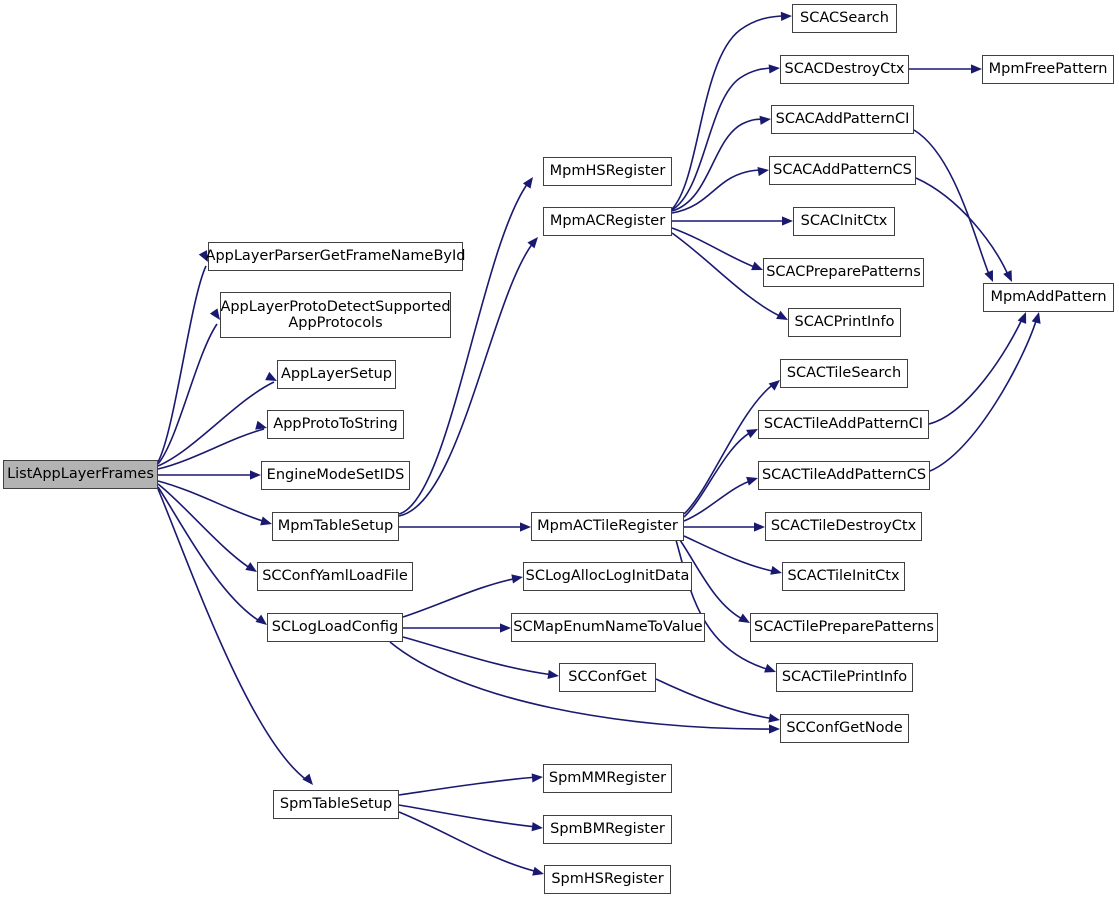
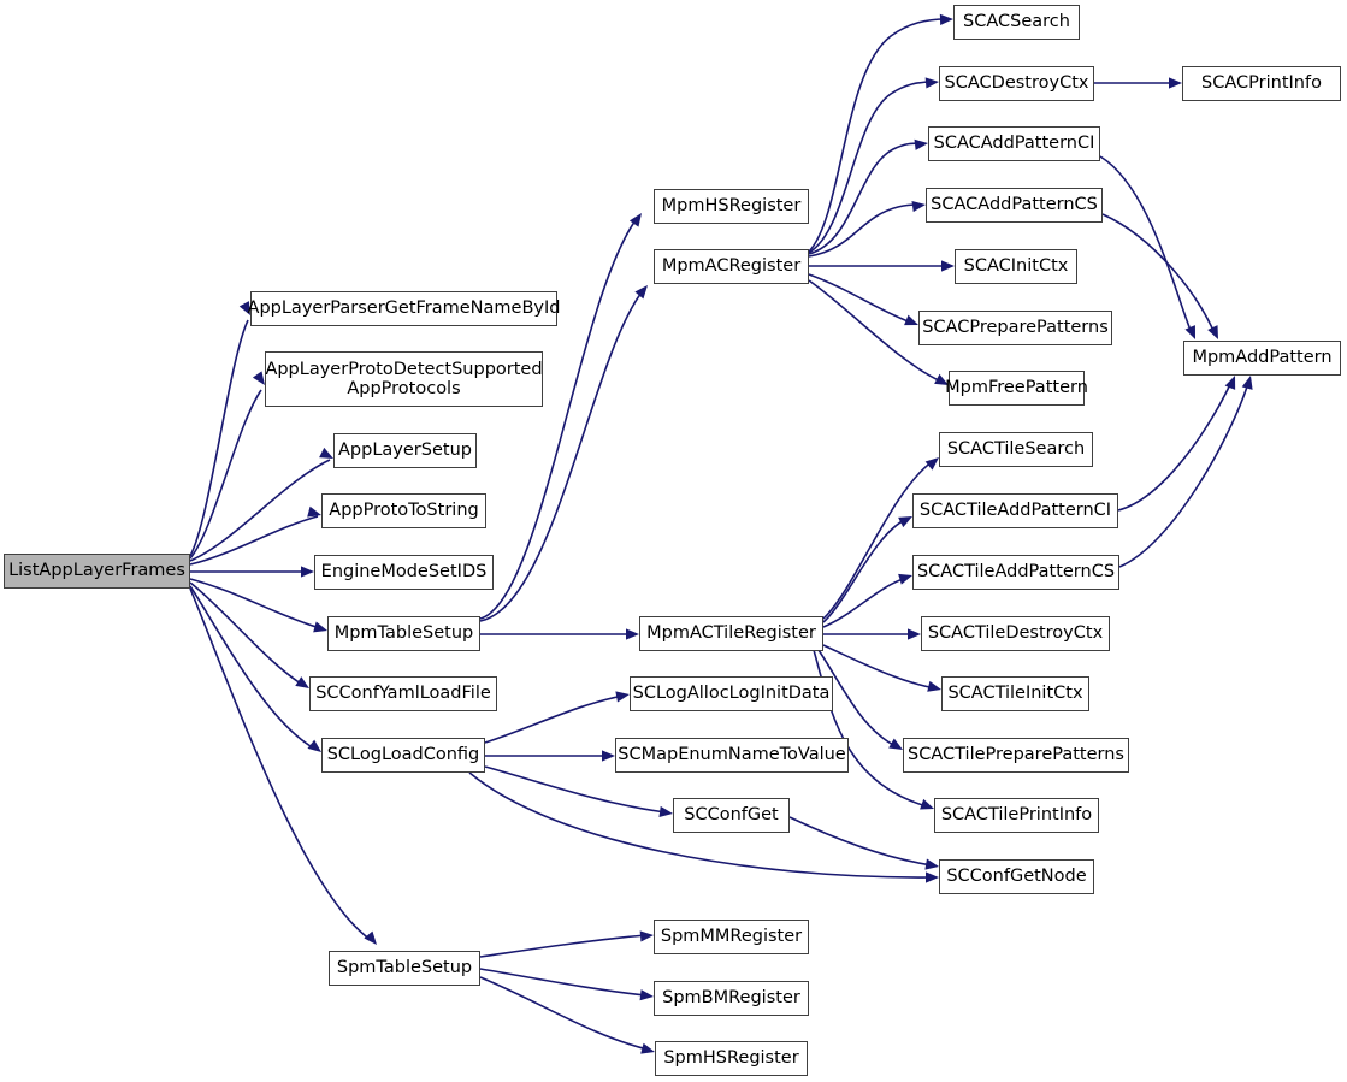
  ListAppLayerFrames
  AppLayerParserGetFrameNameById
  AppLayerProtoDetectSupported
  AppProtocols
  AppLayerSetup
  AppProtoToString
  EngineModeSetIDS
  MpmTableSetup
  SCConfYamlLoadFile
  SCLogLoadConfig
  SpmTableSetup
  MpmHSRegister
  MpmACRegister
  MpmACTileRegister
  SCLogAllocLogInitData
  SCMapEnumNameToValue
  SCConfGet
  SpmMMRegister
  SpmBMRegister
  SpmHSRegister
  SCACSearch
  SCACDestroyCtx
  SCACAddPatternCI
  SCACAddPatternCS
  SCACInitCtx
  SCACPreparePatterns
- SCACPrintInfo
+ MpmFreePattern
  SCACTileSearch
  SCACTileAddPatternCI
  SCACTileAddPatternCS
  SCACTileDestroyCtx
  SCACTileInitCtx
  SCACTilePreparePatterns
  SCACTilePrintInfo
  SCConfGetNode
- MpmFreePattern
+ SCACPrintInfo
  MpmAddPattern
